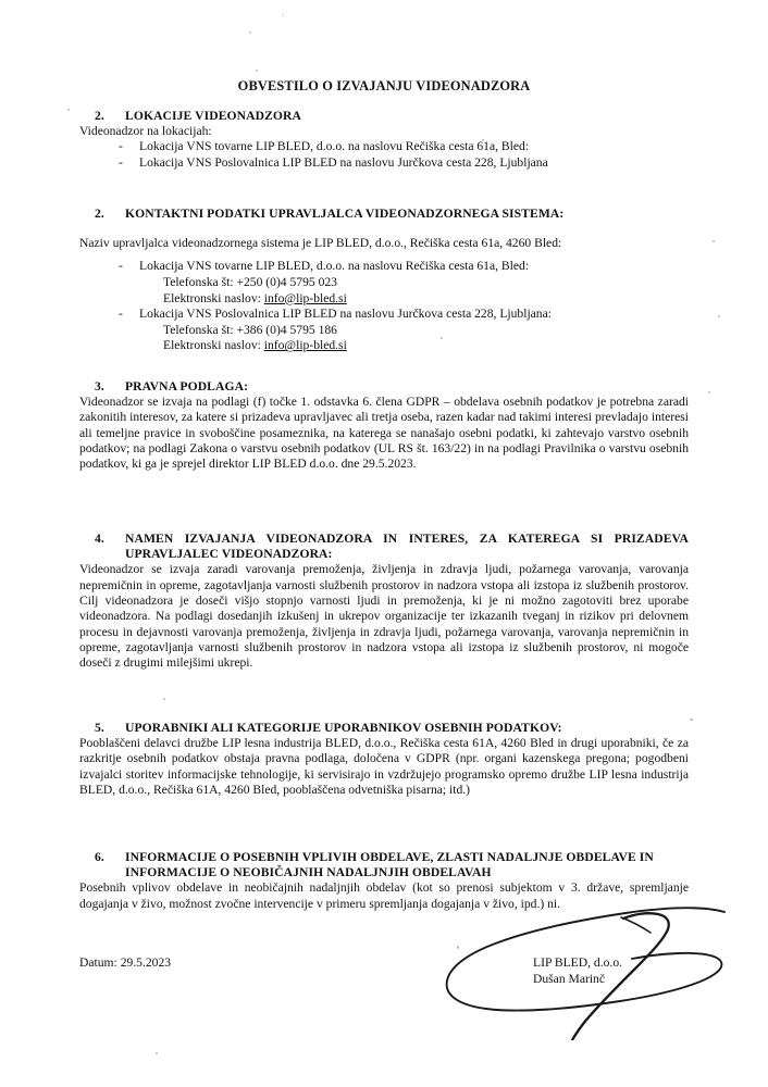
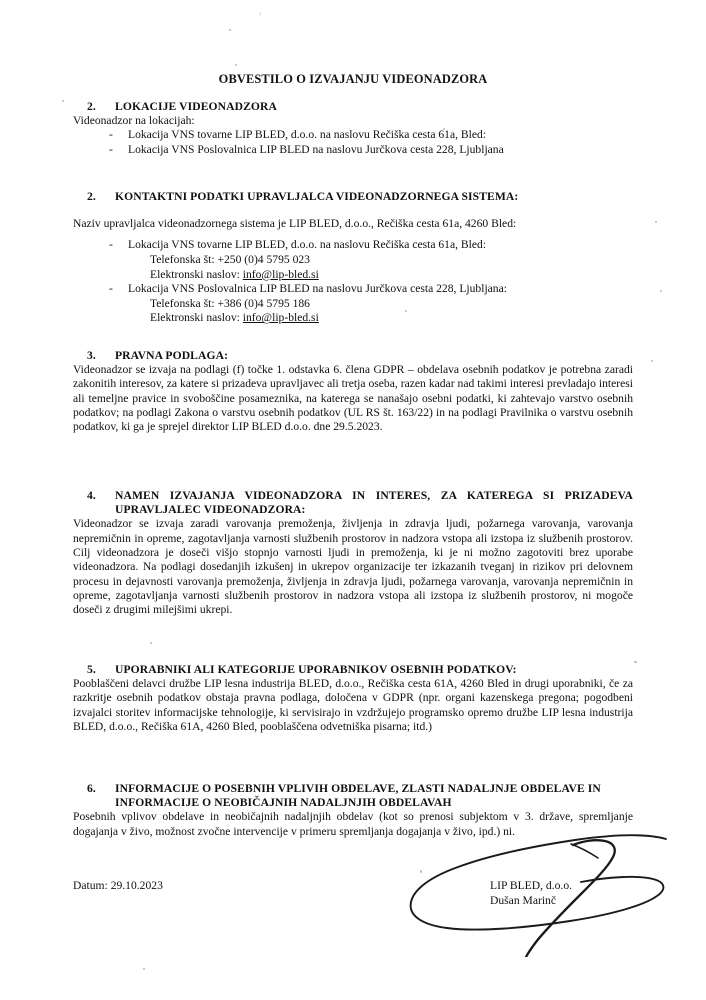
  OBVESTILO O IZVAJANJU VIDEONADZORA
  2. LOKACIJE VIDEONADZORA
  Videonadzor na lokacijah:
  -
  Lokacija VNS tovarne LIP BLED, d.o.o. na naslovu Rečiška cesta 61a, Bled:
  -
  Lokacija VNS Poslovalnica LIP BLED na naslovu Jurčkova cesta 228, Ljubljana
  2. KONTAKTNI PODATKI UPRAVLJALCA VIDEONADZORNEGA SISTEMA:
  Naziv upravljalca videonadzornega sistema je LIP BLED, d.o.o., Rečiška cesta 61a, 4260 Bled:
  -
  Lokacija VNS tovarne LIP BLED, d.o.o. na naslovu Rečiška cesta 61a, Bled:
  Telefonska št: +250 (0)4 5795 023
  Elektronski naslov: info@lip-bled.si
  -
  Lokacija VNS Poslovalnica LIP BLED na naslovu Jurčkova cesta 228, Ljubljana:
  Telefonska št: +386 (0)4 5795 186
  Elektronski naslov: info@lip-bled.si
  3. PRAVNA PODLAGA:
  Videonadzor se izvaja na podlagi (f) točke 1. odstavka 6. člena GDPR – obdelava osebnih podatkov je potrebna zaradi zakonitih interesov, za katere si prizadeva upravljavec ali tretja oseba, razen kadar nad takimi interesi prevladajo interesi ali temeljne pravice in svoboščine posameznika, na katerega se nanašajo osebni podatki, ki zahtevajo varstvo osebnih podatkov; na podlagi Zakona o varstvu osebnih podatkov (UL RS št. 163/22) in na podlagi Pravilnika o varstvu osebnih podatkov, ki ga je sprejel direktor LIP BLED d.o.o. dne 29.5.2023.
  4. NAMEN IZVAJANJA VIDEONADZORA IN INTERES, ZA KATEREGA SI PRIZADEVA UPRAVLJALEC VIDEONADZORA:
  Videonadzor se izvaja zaradi varovanja premoženja, življenja in zdravja ljudi, požarnega varovanja, varovanja nepremičnin in opreme, zagotavljanja varnosti službenih prostorov in nadzora vstopa ali izstopa iz službenih prostorov. Cilj videonadzora je doseči višjo stopnjo varnosti ljudi in premoženja, ki je ni možno zagotoviti brez uporabe videonadzora. Na podlagi dosedanjih izkušenj in ukrepov organizacije ter izkazanih tveganj in rizikov pri delovnem procesu in dejavnosti varovanja premoženja, življenja in zdravja ljudi, požarnega varovanja, varovanja nepremičnin in opreme, zagotavljanja varnosti službenih prostorov in nadzora vstopa ali izstopa iz službenih prostorov, ni mogoče doseči z drugimi milejšimi ukrepi.
  5. UPORABNIKI ALI KATEGORIJE UPORABNIKOV OSEBNIH PODATKOV:
  Pooblaščeni delavci družbe LIP lesna industrija BLED, d.o.o., Rečiška cesta 61A, 4260 Bled in drugi uporabniki, če za razkritje osebnih podatkov obstaja pravna podlaga, določena v GDPR (npr. organi kazenskega pregona; pogodbeni izvajalci storitev informacijske tehnologije, ki servisirajo in vzdržujejo programsko opremo družbe LIP lesna industrija BLED, d.o.o., Rečiška 61A, 4260 Bled, pooblaščena odvetniška pisarna; itd.)
  6. INFORMACIJE O POSEBNIH VPLIVIH OBDELAVE, ZLASTI NADALJNJE OBDELAVE IN INFORMACIJE O NEOBIČAJNIH NADALJNJIH OBDELAVAH
  Posebnih vplivov obdelave in neobičajnih nadaljnjih obdelav (kot so prenosi subjektom v 3. države, spremljanje dogajanja v živo, možnost zvočne intervencije v primeru spremljanja dogajanja v živo, ipd.) ni.
- Datum: 29.5.2023
+ Datum: 29.10.2023
  LIP BLED, d.o.o.
  Dušan Marinč
